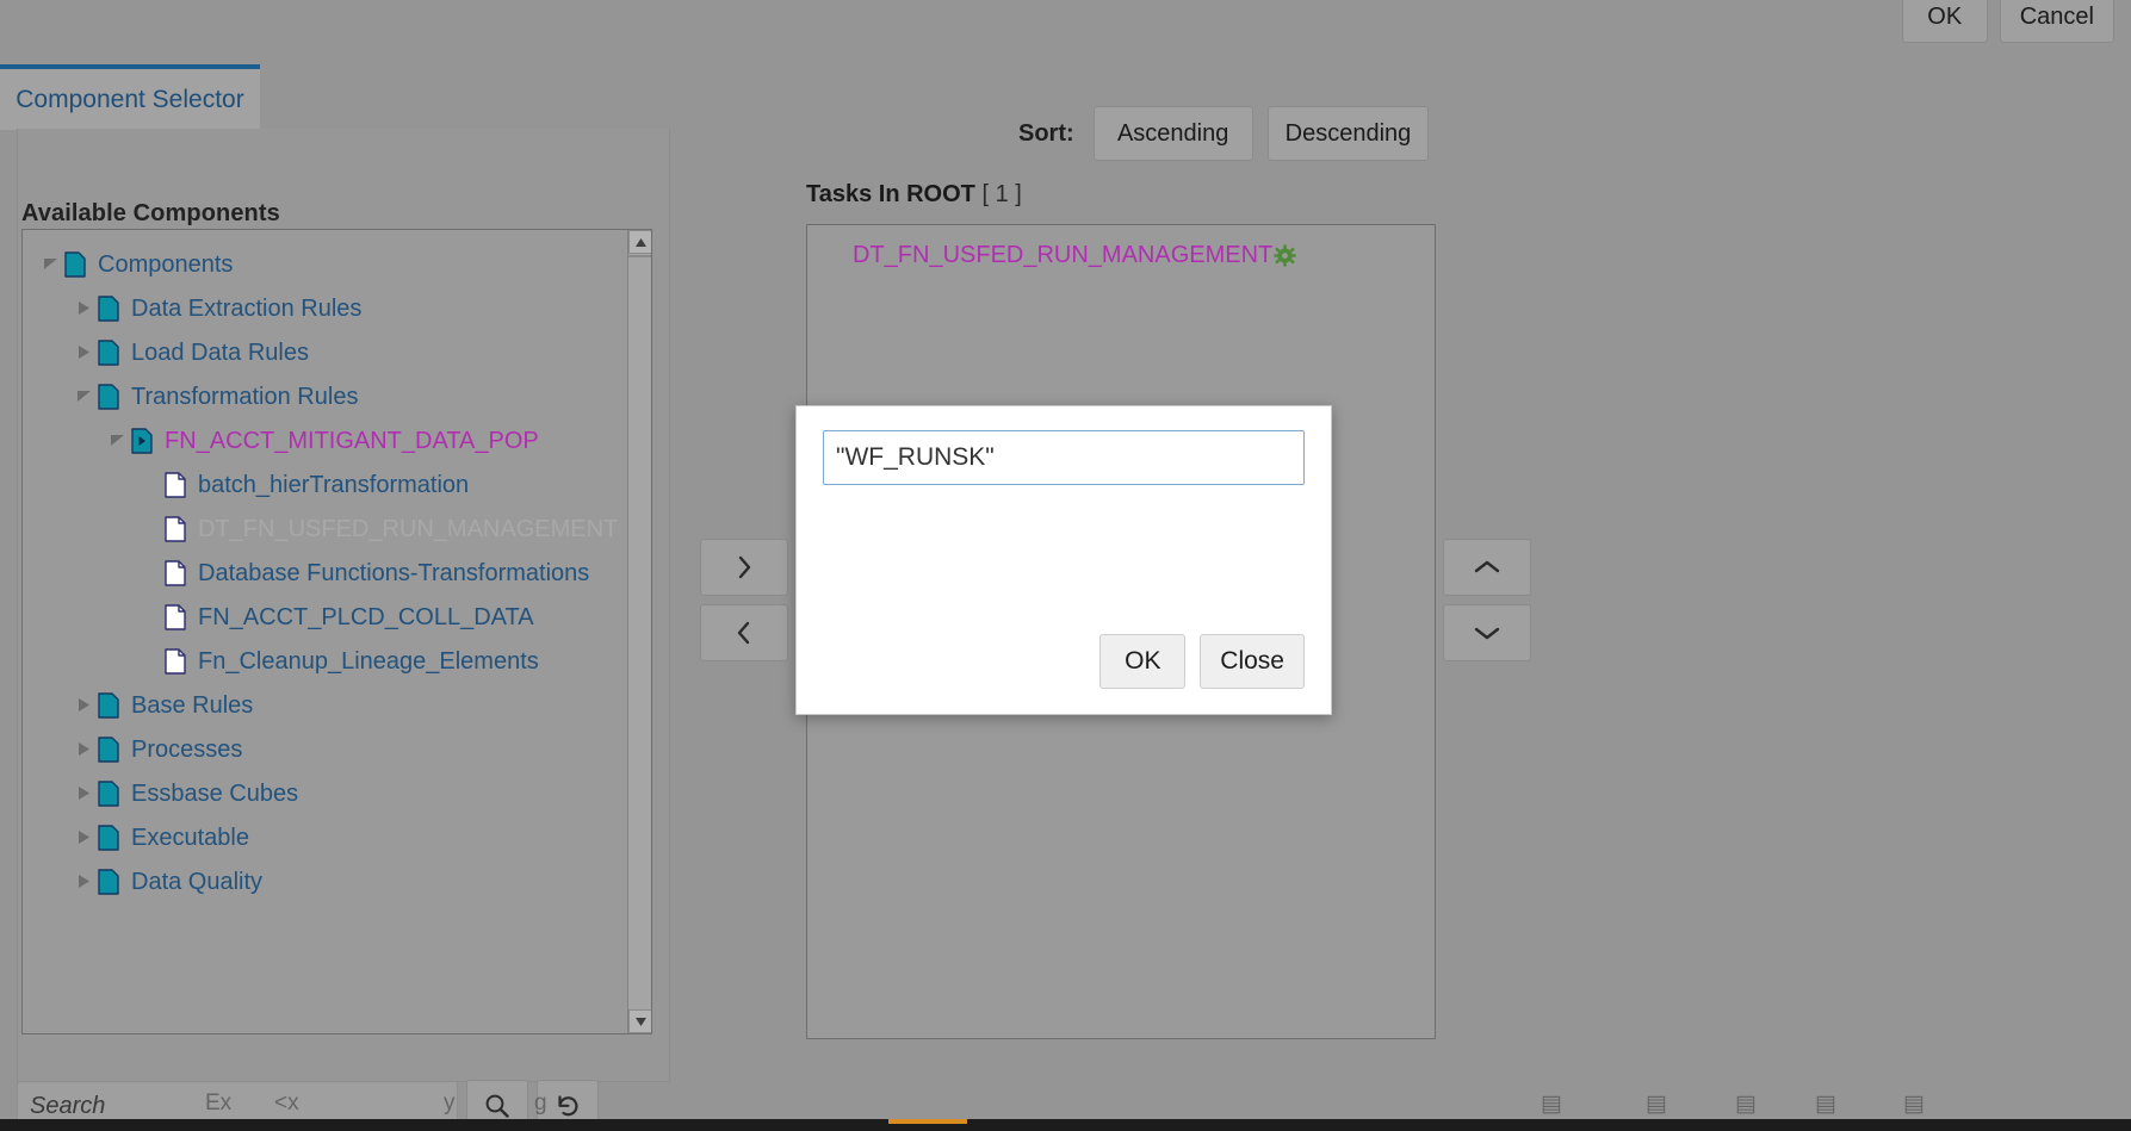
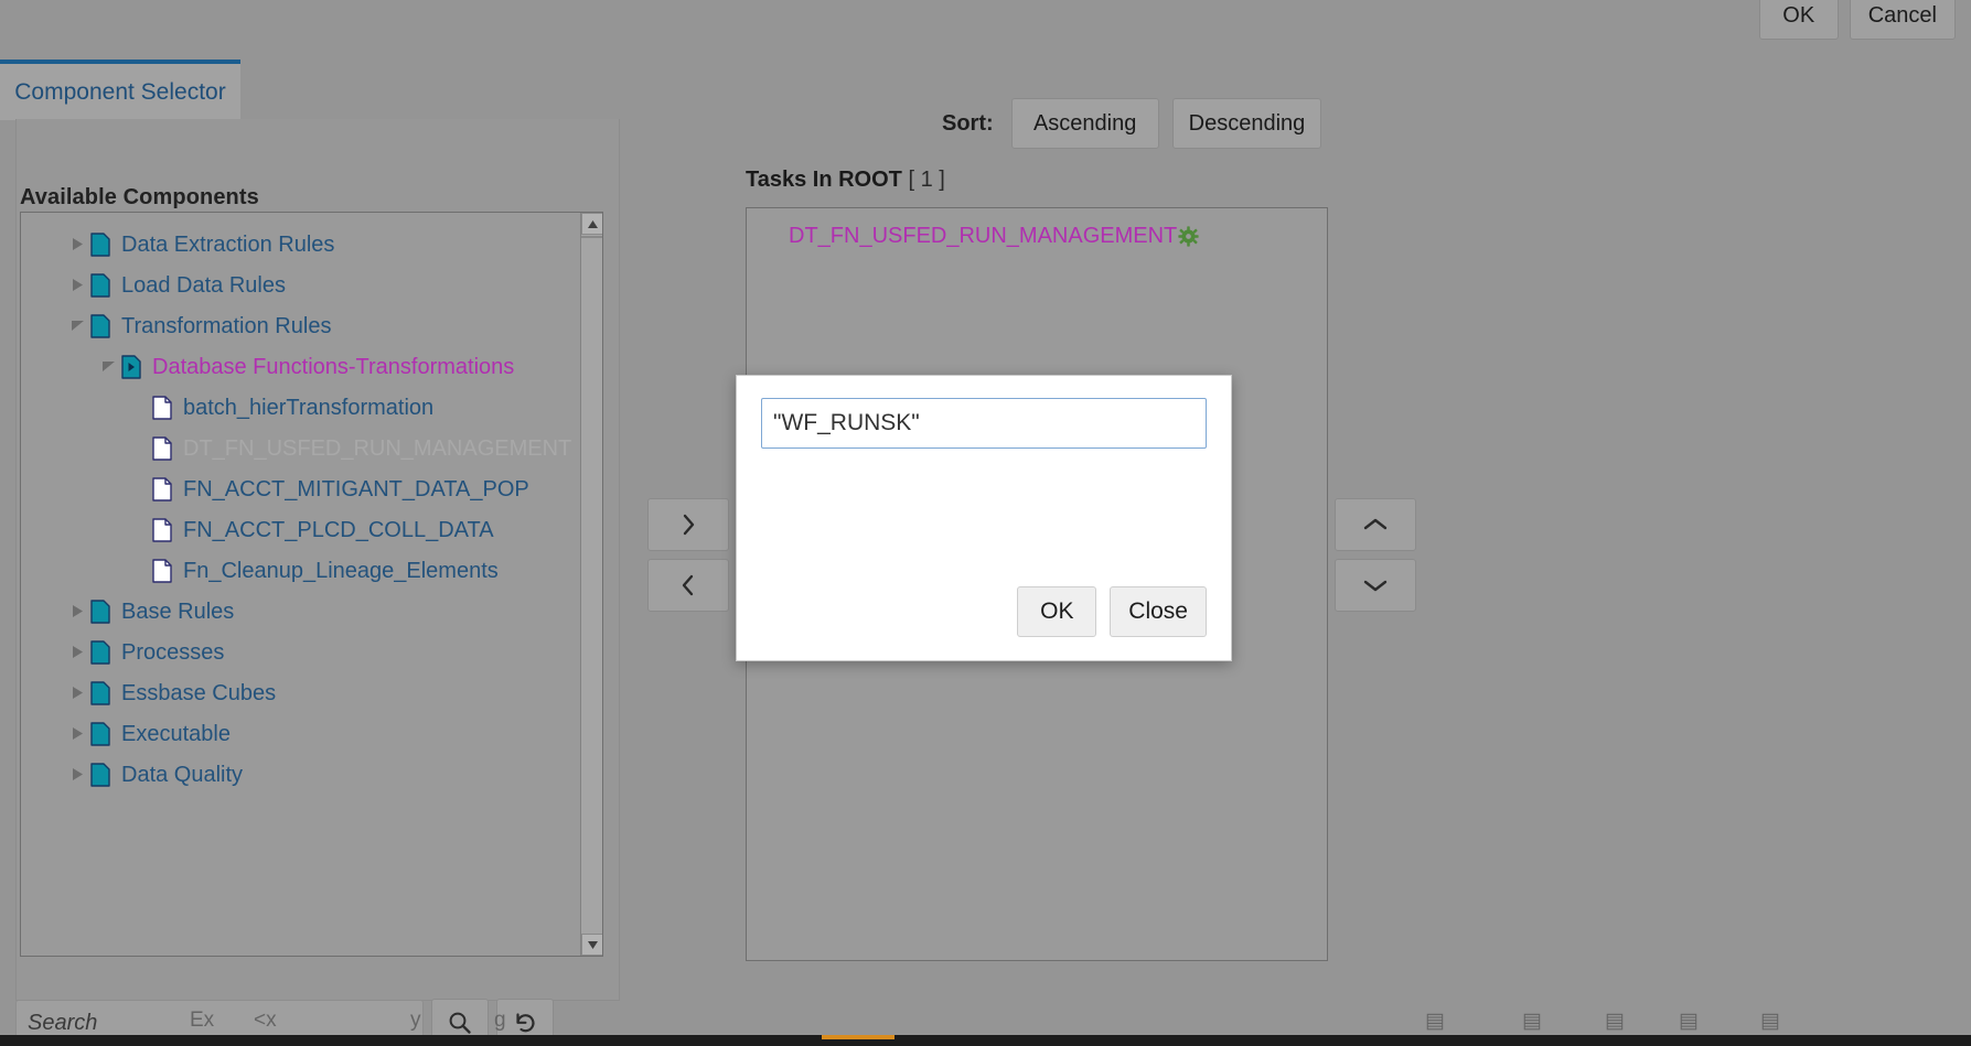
  OK
  Cancel
  Component Selector
  Available Components
- Components
  Data Extraction Rules
  Load Data Rules
  Transformation Rules
- FN_ACCT_MITIGANT_DATA_POP
+ Database Functions-Transformations
  batch_hierTransformation
- Database Functions-Transformations
+ FN_ACCT_MITIGANT_DATA_POP
  FN_ACCT_PLCD_COLL_DATA
  Fn_Cleanup_Lineage_Elements
  Base Rules
  Processes
  Essbase Cubes
  Executable
  Data Quality
  Search
  Ex
  <x
  y
  g
  ▤
  ▤
  ▤
  ▤
  ▤
  Sort:
  Ascending
  Descending
  Tasks In ROOT [ 1 ]
  DT_FN_USFED_RUN_MANAGEMENT
  "WF_RUNSK"
  OK
  Close
